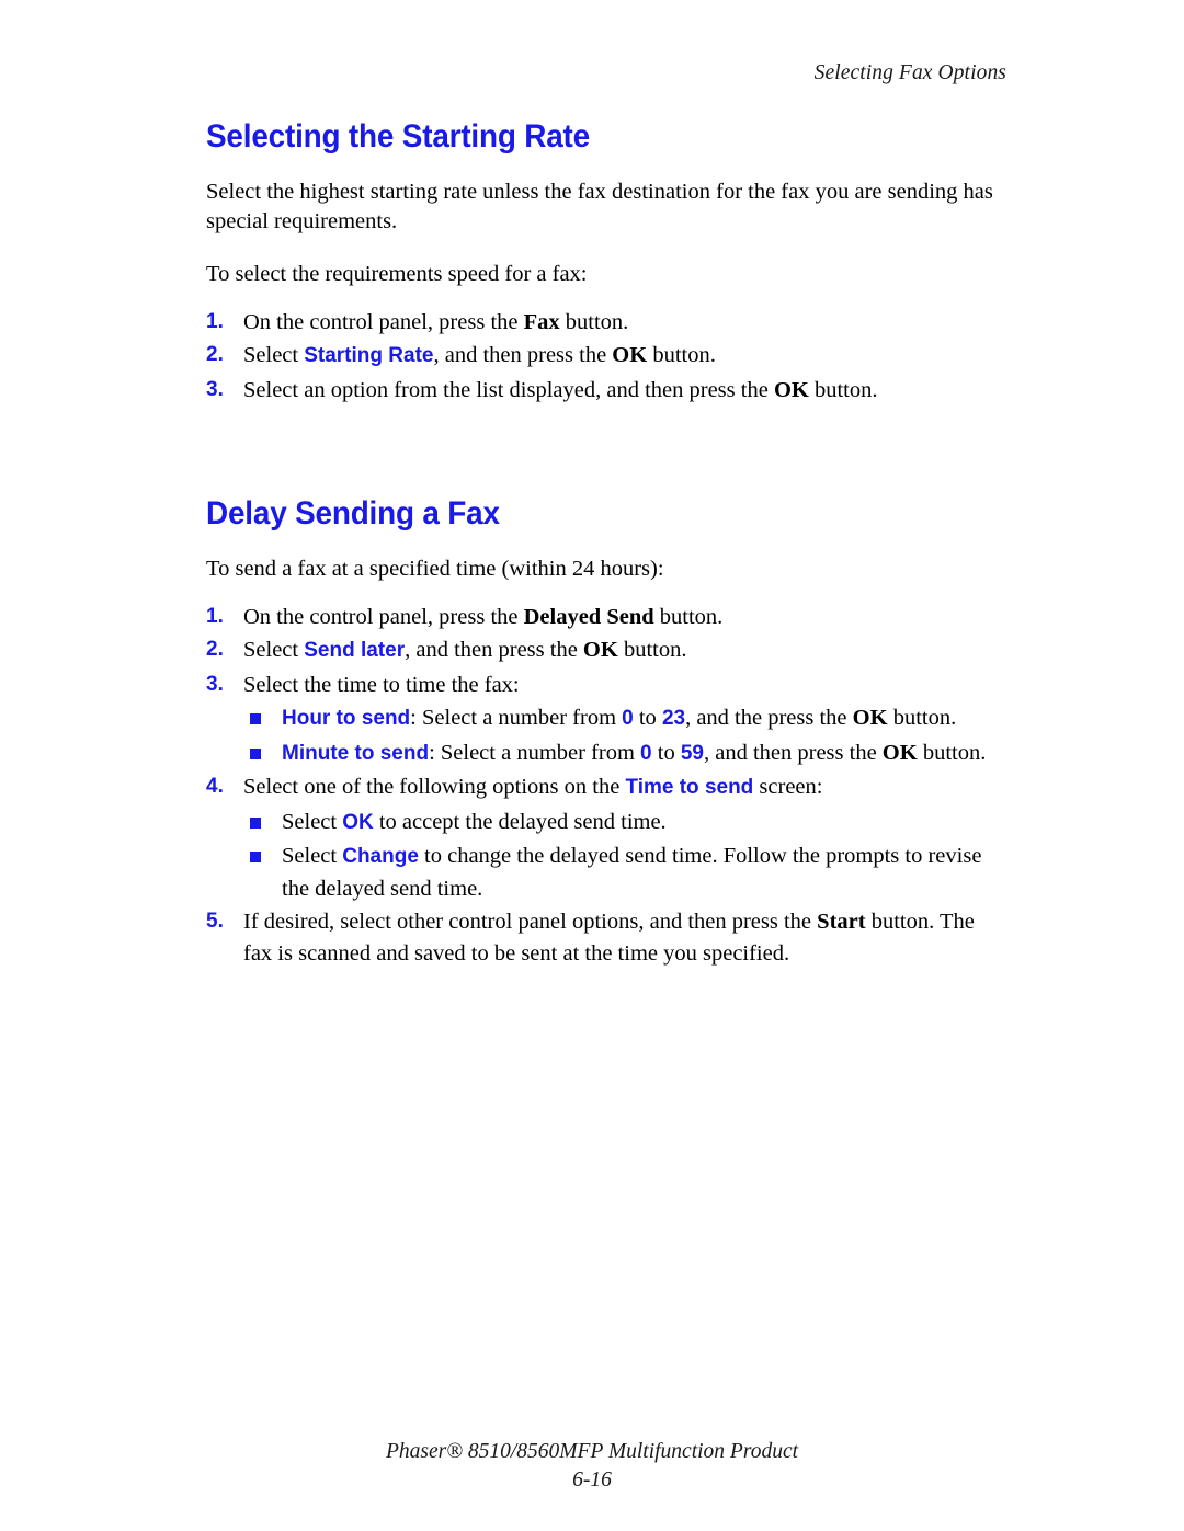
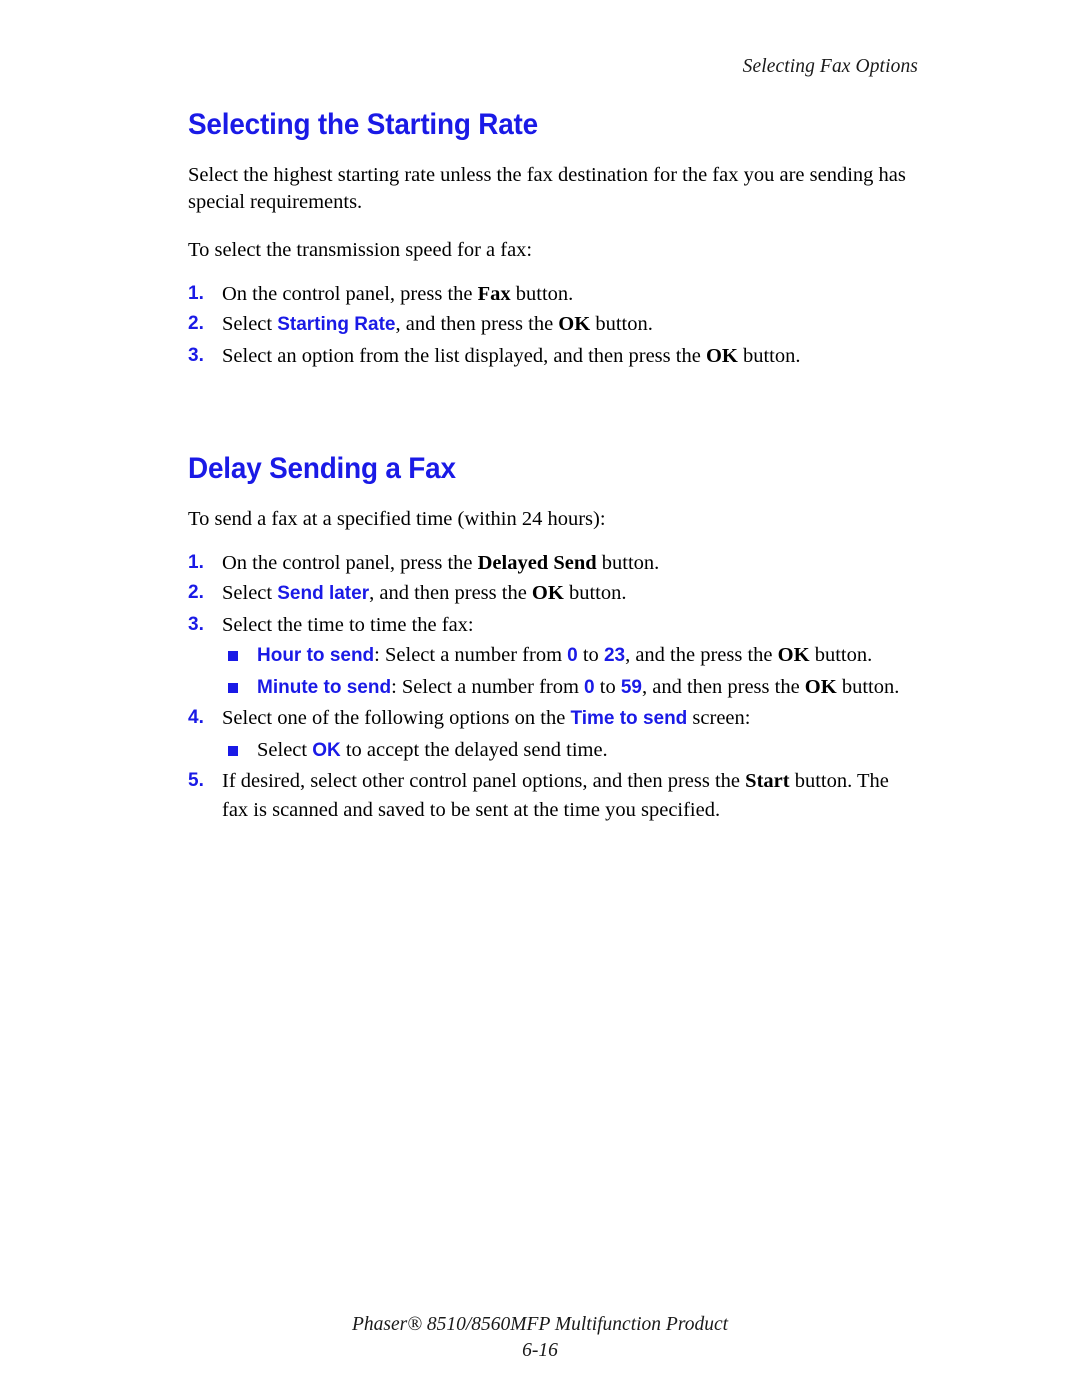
  Selecting Fax Options
  Selecting the Starting Rate
  Select the highest starting rate unless the fax destination for the fax you are sending has special requirements.
- To select the requirements speed for a fax:
+ To select the transmission speed for a fax:
  1.
  On the control panel, press the Fax button.
  2.
  Select Starting Rate, and then press the OK button.
  3.
  Select an option from the list displayed, and then press the OK button.
  Delay Sending a Fax
  To send a fax at a specified time (within 24 hours):
  1.
  On the control panel, press the Delayed Send button.
  2.
  Select Send later, and then press the OK button.
  3.
  Select the time to time the fax:
  Hour to send: Select a number from 0 to 23, and the press the OK button.
  Minute to send: Select a number from 0 to 59, and then press the OK button.
  4.
  Select one of the following options on the Time to send screen:
  Select OK to accept the delayed send time.
- Select Change to change the delayed send time. Follow the prompts to revise the delayed send time.
  5.
  If desired, select other control panel options, and then press the Start button. The fax is scanned and saved to be sent at the time you specified.
  Phaser® 8510/8560MFP Multifunction Product
  6-16
